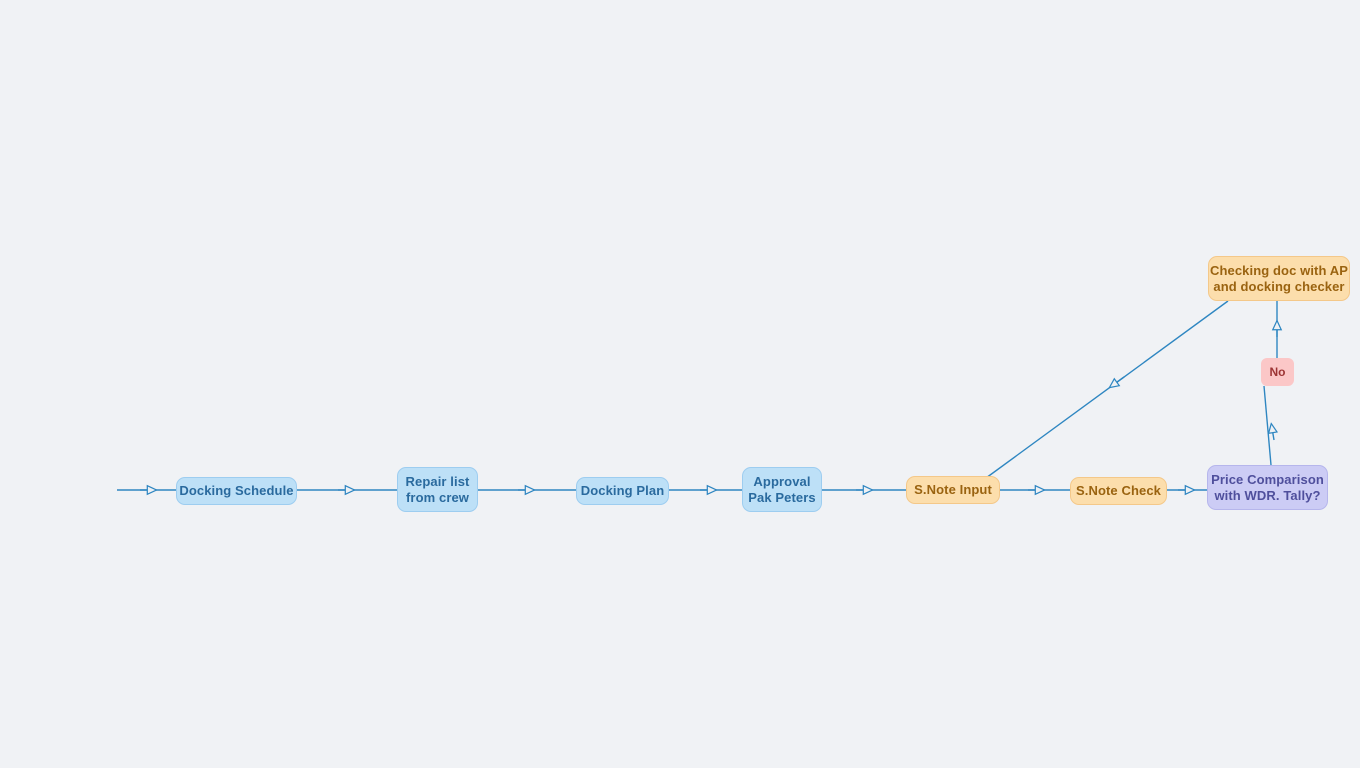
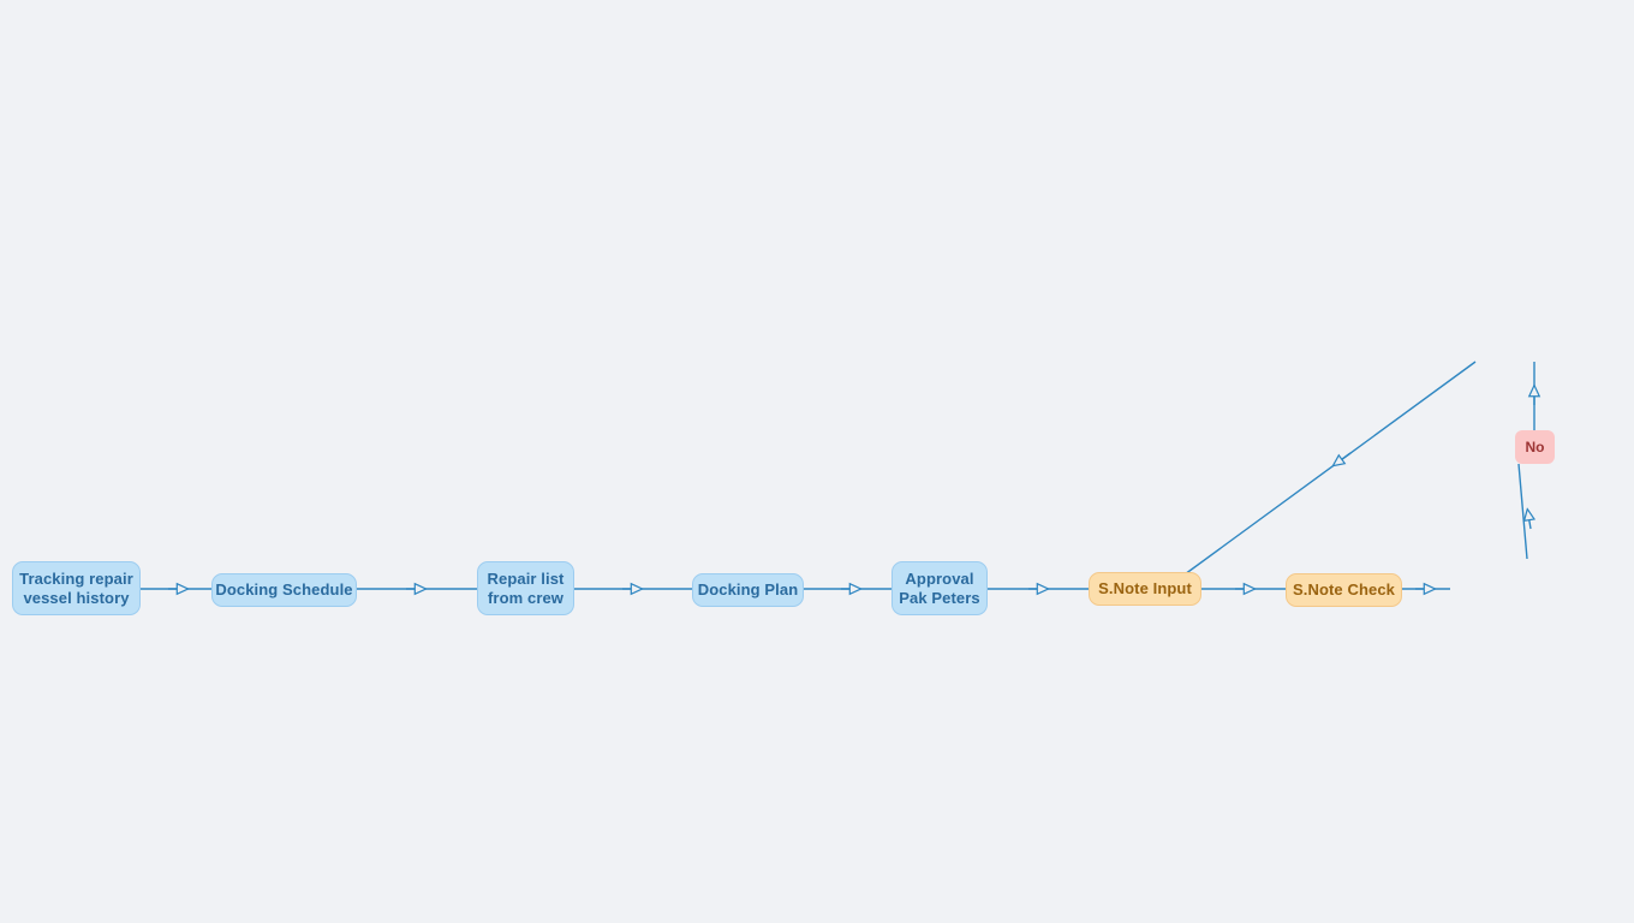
+ Tracking repair
+ vessel history
  Docking Schedule
  Repair list
  from crew
  Docking Plan
  Approval
  Pak Peters
  S.Note Input
  S.Note Check
- Price Comparison
- with WDR. Tally?
- Checking doc with AP
- and docking checker
  No
